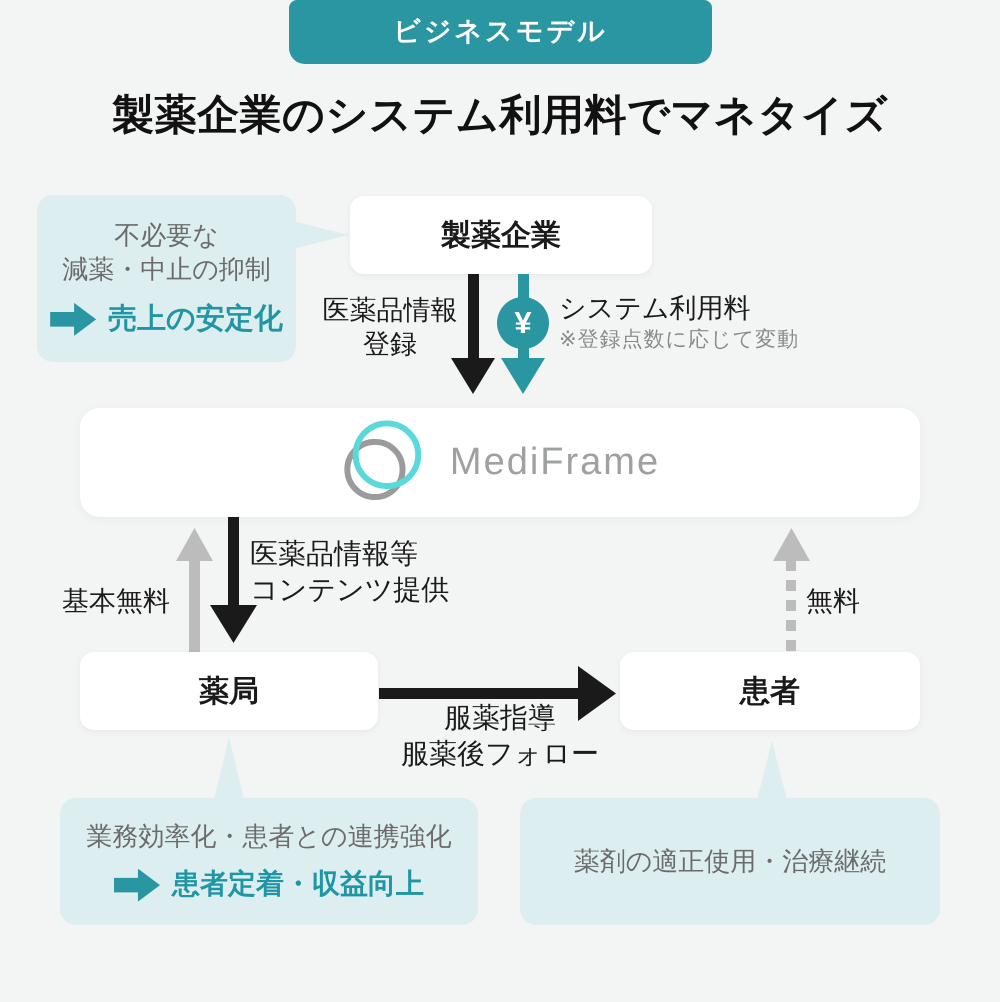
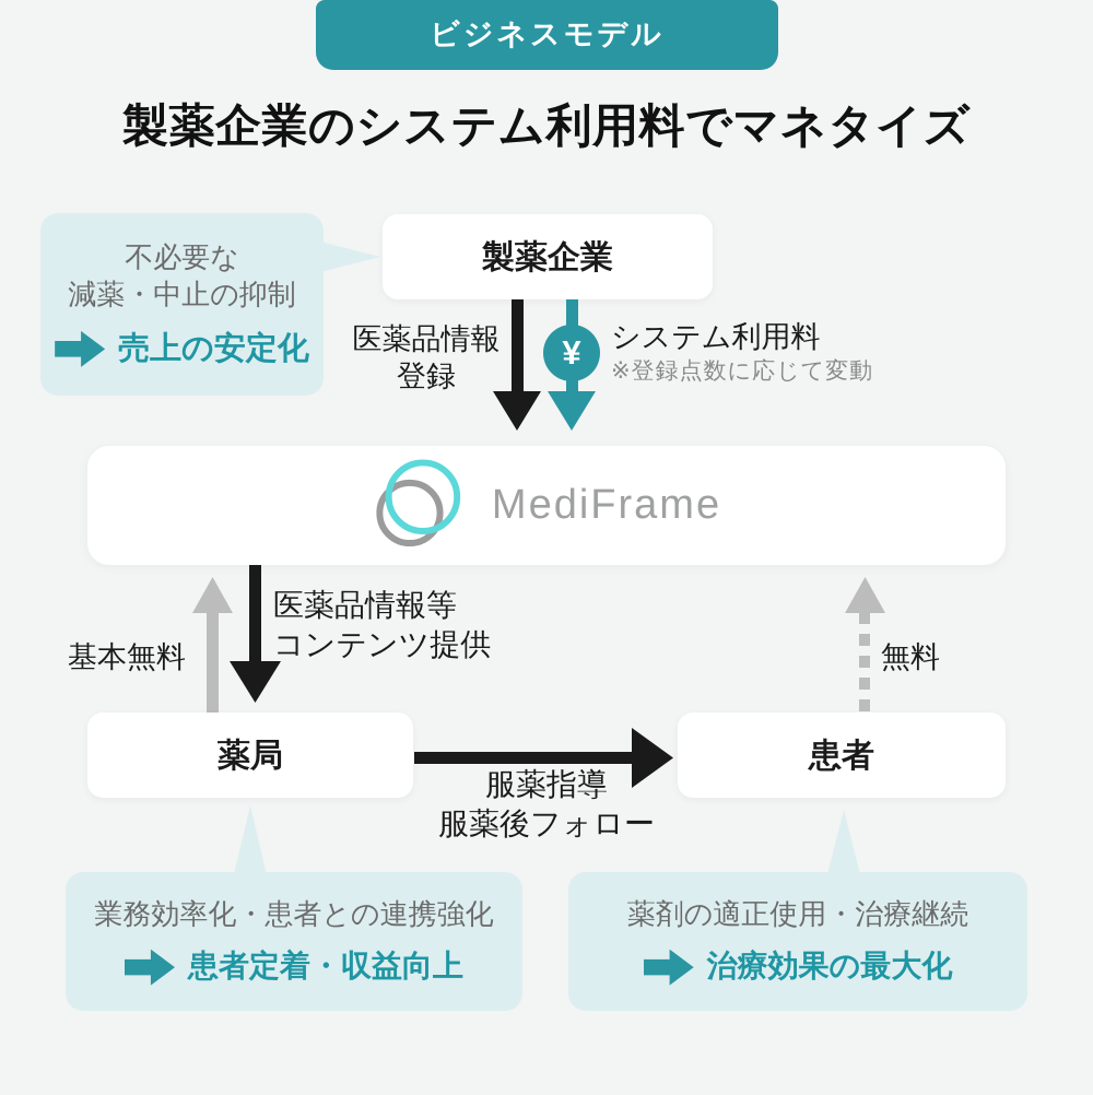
  ビジネスモデル
  製薬企業のシステム利用料でマネタイズ
  不必要な
  減薬・中止の抑制
  売上の安定化
  製薬企業
  ¥
  医薬品情報
  登録
  システム利用料
  ※登録点数に応じて変動
  MediFrame
  医薬品情報等
  コンテンツ提供
  基本無料
  薬局
  患者
  服薬指導
  服薬後フォロー
  無料
  業務効率化・患者との連携強化
  患者定着・収益向上
  薬剤の適正使用・治療継続
+ 治療効果の最大化
